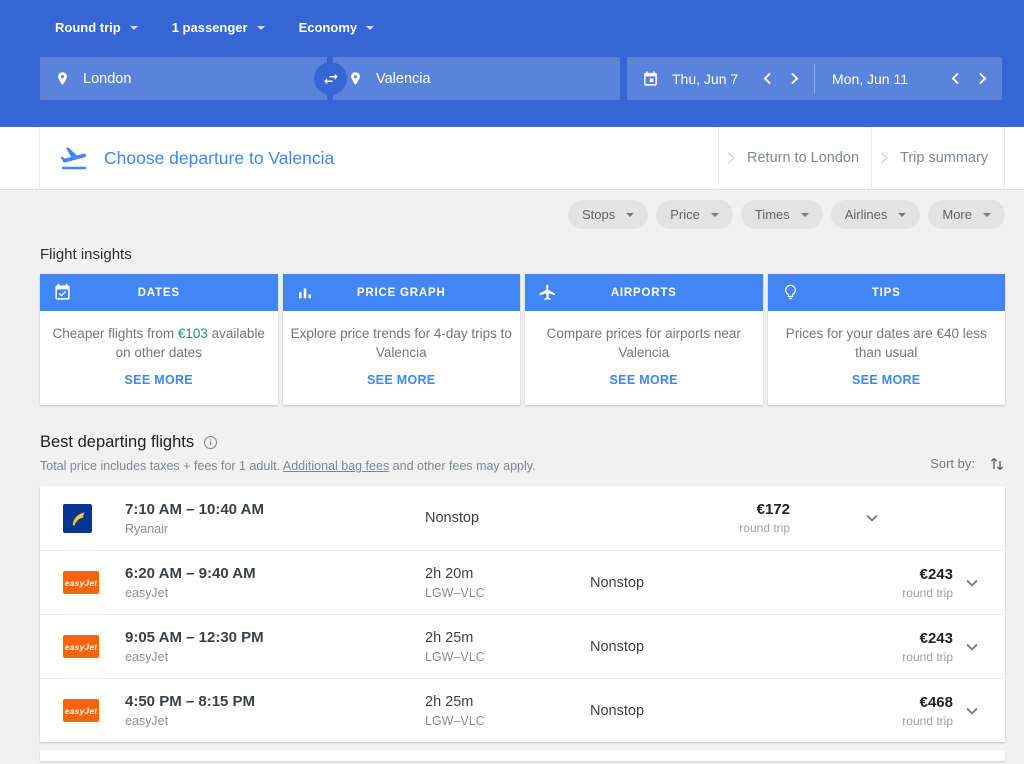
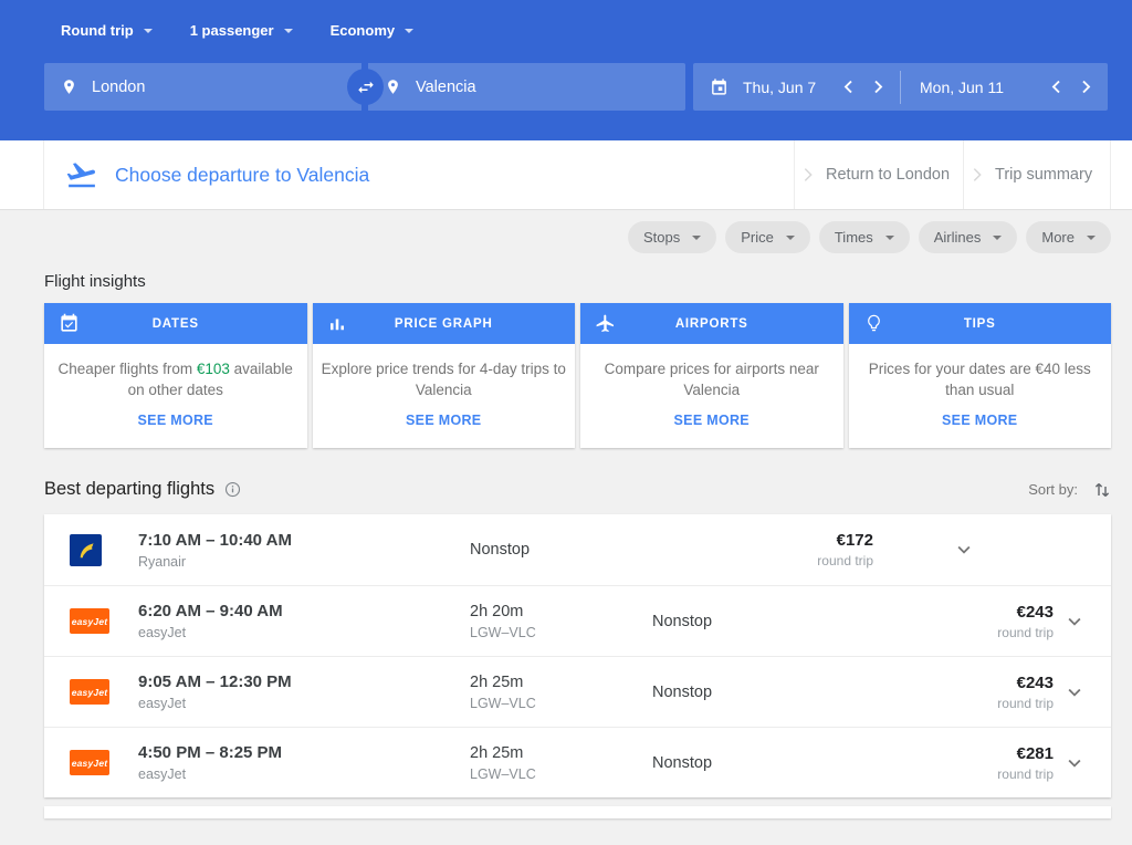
  Round trip
  1 passenger
  Economy
  London
  Valencia
  Thu, Jun 7
  Mon, Jun 11
  Choose departure to Valencia
  Return to London
  Trip summary
  Stops
  Price
  Times
  Airlines
  More
  Flight insights
  DATES
  Cheaper flights from €103 available on other dates
  SEE MORE
  PRICE GRAPH
  Explore price trends for 4-day trips to Valencia
  SEE MORE
  AIRPORTS
  Compare prices for airports near Valencia
  SEE MORE
  TIPS
  Prices for your dates are €40 less than usual
  SEE MORE
  Best departing flights
- Total price includes taxes + fees for 1 adult. Additional bag fees and other fees may apply.
  Sort by:
  7:10 AM – 10:40 AM
  Ryanair
  Nonstop
  €172
  round trip
  easyJet
  6:20 AM – 9:40 AM
  easyJet
  2h 20m
  LGW–VLC
  Nonstop
  €243
  round trip
  easyJet
  9:05 AM – 12:30 PM
  easyJet
  2h 25m
  LGW–VLC
  Nonstop
  €243
  round trip
  easyJet
- 4:50 PM – 8:15 PM
+ 4:50 PM – 8:25 PM
  easyJet
  2h 25m
  LGW–VLC
  Nonstop
- €468
+ €281
  round trip
